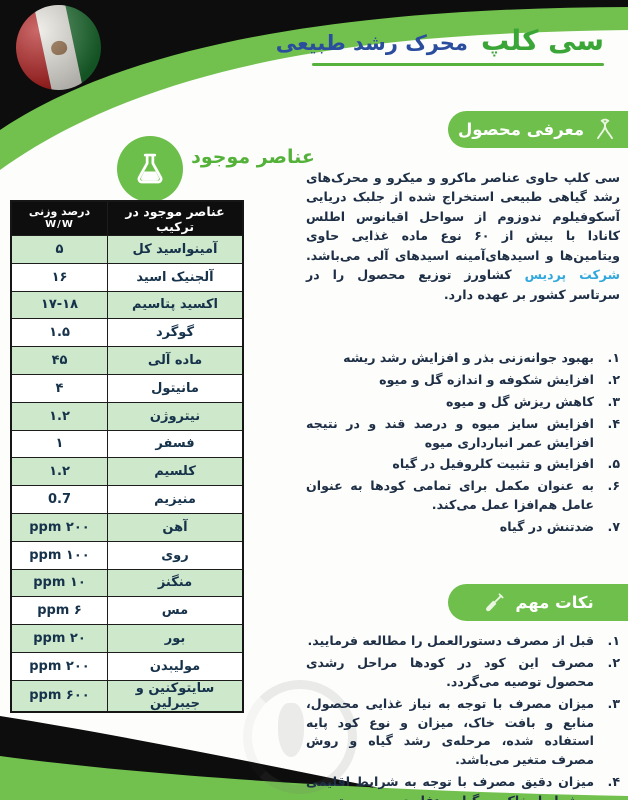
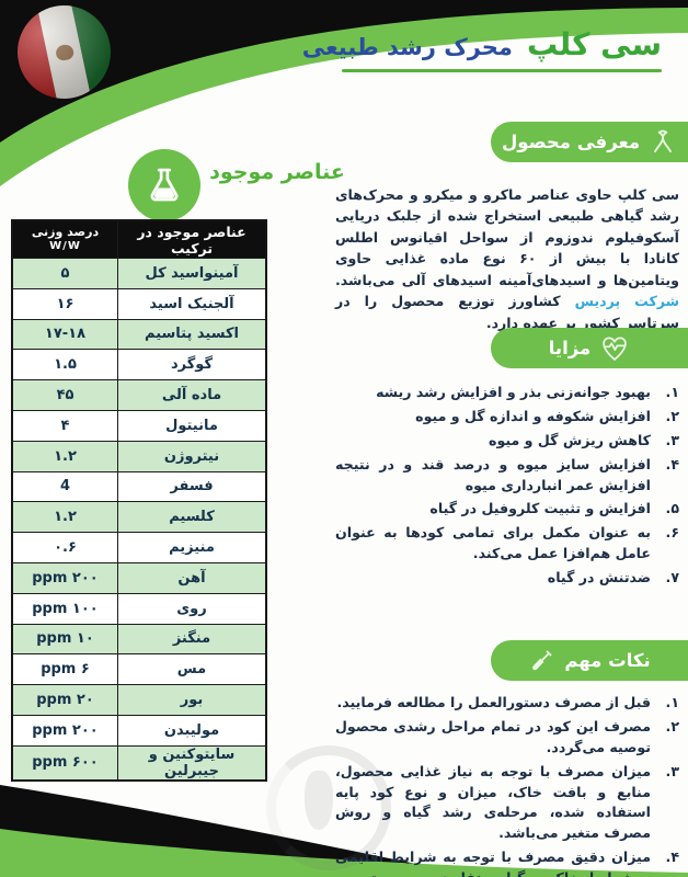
  سی کلپ محرک رشد طبیعی
  عناصر موجود
  عناصر موجود در ترکیب	درصد وزنی W/W
  آمینواسید کل	۵
  آلجنیک اسید	۱۶
  اکسید پتاسیم	۱۷-۱۸
  گوگرد	۱.۵
  ماده آلی	۴۵
  مانیتول	۴
  نیتروژن	۱.۲
- فسفر	۱
+ فسفر	4
  کلسیم	۱.۲
- منیزیم	0.7
+ منیزیم	۰.۶
  آهن	ppm ۲۰۰
  روی	ppm ۱۰۰
  منگنز	ppm ۱۰
  مس	ppm ۶
  بور	ppm ۲۰
  مولیبدن	ppm ۲۰۰
  سایتوکنین و جیبرلین	ppm ۶۰۰
  معرفی محصول
  سی کلپ حاوی عناصر ماکرو و میکرو و محرک‌های رشد گیاهی طبیعی استخراج شده از جلبک دریایی آسکوفیلوم ندوزوم از سواحل اقیانوس اطلس کانادا با بیش از ۶۰ نوع ماده غذایی حاوی ویتامین‌ها و اسیدهای‌آمینه اسیدهای آلی می‌باشد. شرکت پردیس کشاورز توزیع محصول را در سرتاسر کشور بر عهده دارد.
+ مزایا
  ۱.
  بهبود جوانه‌زنی بذر و افزایش رشد ریشه
  ۲.
  افزایش شکوفه و اندازه گل و میوه
  ۳.
  کاهش ریزش گل و میوه
  ۴.
  افزایش سایز میوه و درصد قند و در نتیجه افزایش عمر انبارداری میوه
  ۵.
  افزایش و تثبیت کلروفیل در گیاه
  ۶.
  به عنوان مکمل برای تمامی کودها به عنوان عامل هم‌افزا عمل می‌کند.
  ۷.
  ضدتنش در گیاه
  نکات مهم
  ۱.
  قبل از مصرف دستورالعمل را مطالعه فرمایید.
  ۲.
- مصرف این کود در کودها مراحل رشدی محصول توصیه می‌گردد.
+ مصرف این کود در تمام مراحل رشدی محصول توصیه می‌گردد.
  ۳.
  میزان مصرف با توجه به نیاز غذایی محصول، منابع و بافت خاک، میزان و نوع کود پایه استفاده شده، مرحله‌ی رشد گیاه و روش مصرف متغیر می‌باشد.
  ۴.
